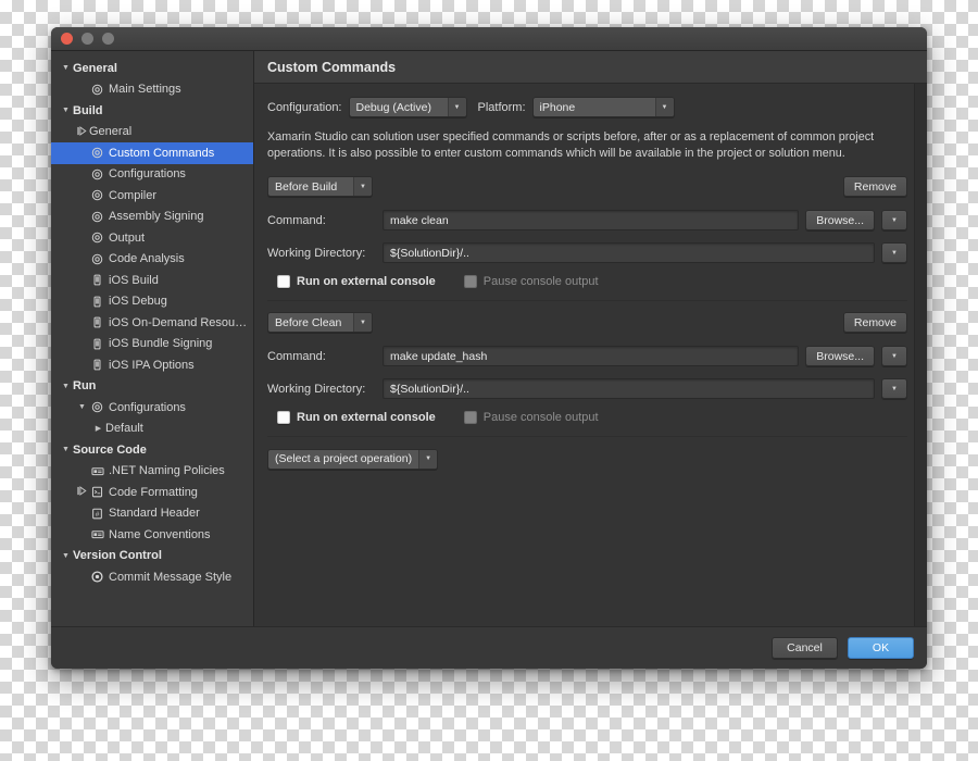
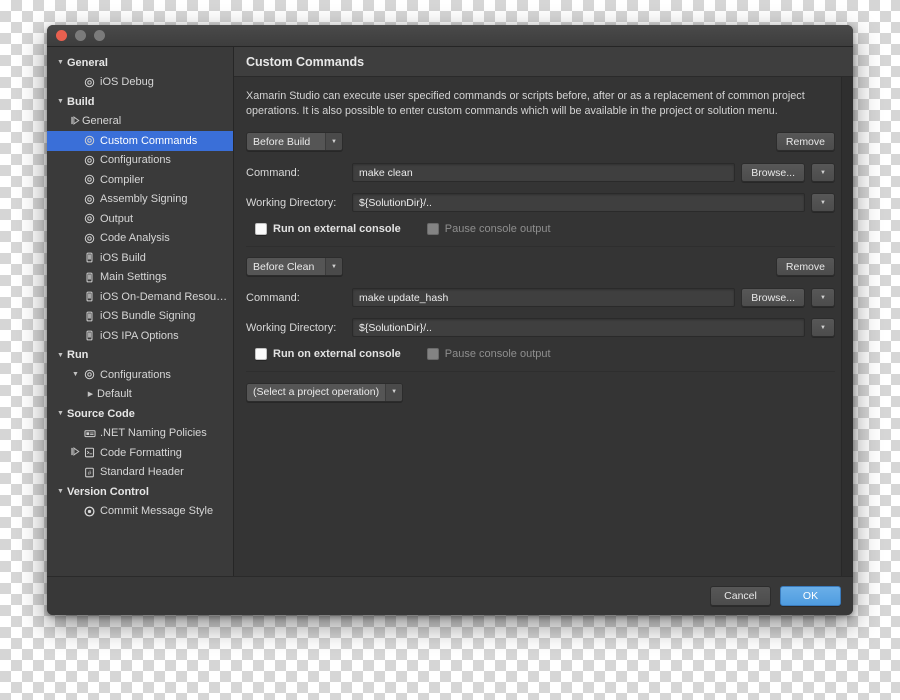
  General
- Main Settings
+ iOS Debug
  Build
  General
  Custom Commands
  Configurations
  Compiler
  Assembly Signing
  Output
  Code Analysis
  iOS Build
- iOS Debug
+ Main Settings
  iOS On-Demand Resource
  iOS Bundle Signing
  iOS IPA Options
  Run
  Configurations
  Default
  Source Code
  .NET Naming Policies
  Code Formatting
  Standard Header
- Name Conventions
  Version Control
  Commit Message Style
  Custom Commands
- Configuration:
- Debug (Active)
- Platform:
- iPhone
- Xamarin Studio can solution user specified commands or scripts before, after or as a replacement of common project operations. It is also possible to enter custom commands which will be available in the project or solution menu.
+ Xamarin Studio can execute user specified commands or scripts before, after or as a replacement of common project operations. It is also possible to enter custom commands which will be available in the project or solution menu.
  Before Build
  Remove
  Command:
  make clean
  Browse...
  Working Directory:
  ${SolutionDir}/..
  Run on external console
  Pause console output
  Before Clean
  Remove
  Command:
  make update_hash
  Browse...
  Working Directory:
  ${SolutionDir}/..
  Run on external console
  Pause console output
  (Select a project operation)
  Cancel
  OK
